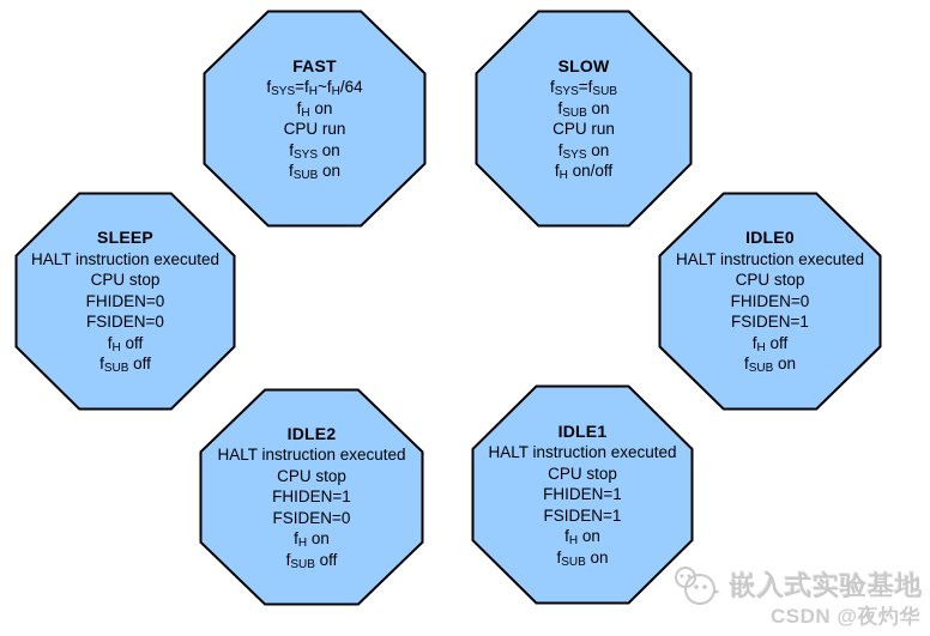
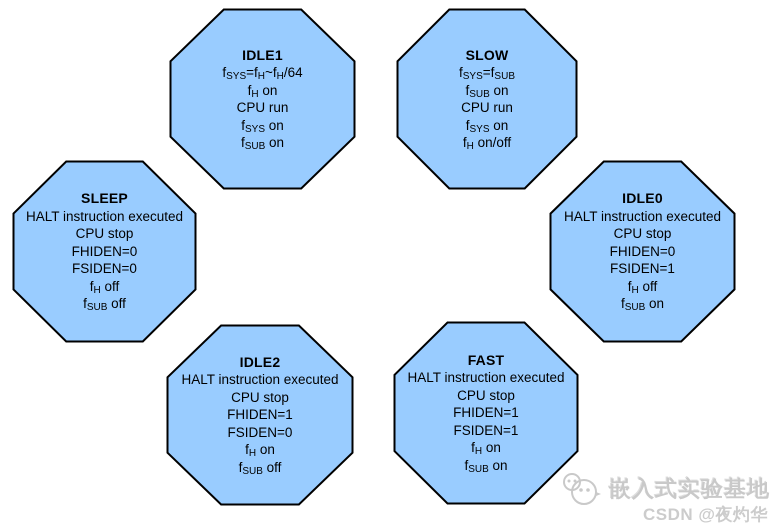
- FAST
+ IDLE1
  fSYS=fH~fH/64
  fH on
  CPU run
  fSYS on
  fSUB on
  SLOW
  fSYS=fSUB
  fSUB on
  CPU run
  fSYS on
  fH on/off
  SLEEP
  HALT instruction executed
  CPU stop
  FHIDEN=0
  FSIDEN=0
  fH off
  fSUB off
  IDLE0
  HALT instruction executed
  CPU stop
  FHIDEN=0
  FSIDEN=1
  fH off
  fSUB on
  IDLE2
  HALT instruction executed
  CPU stop
  FHIDEN=1
  FSIDEN=0
  fH on
  fSUB off
- IDLE1
+ FAST
  HALT instruction executed
  CPU stop
  FHIDEN=1
  FSIDEN=1
  fH on
  fSUB on
  嵌入式实验基地
  CSDN @夜灼华
